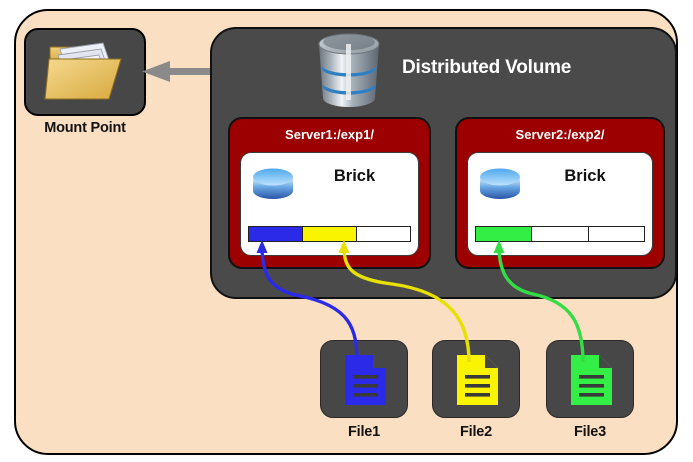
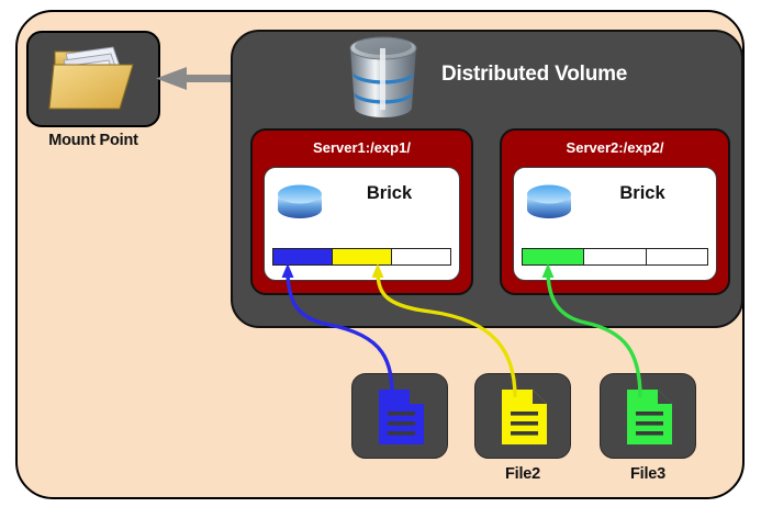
  Mount Point
  Distributed Volume
  Server1:/exp1/
  Brick
  Server2:/exp2/
  Brick
- File1
  File2
  File3
